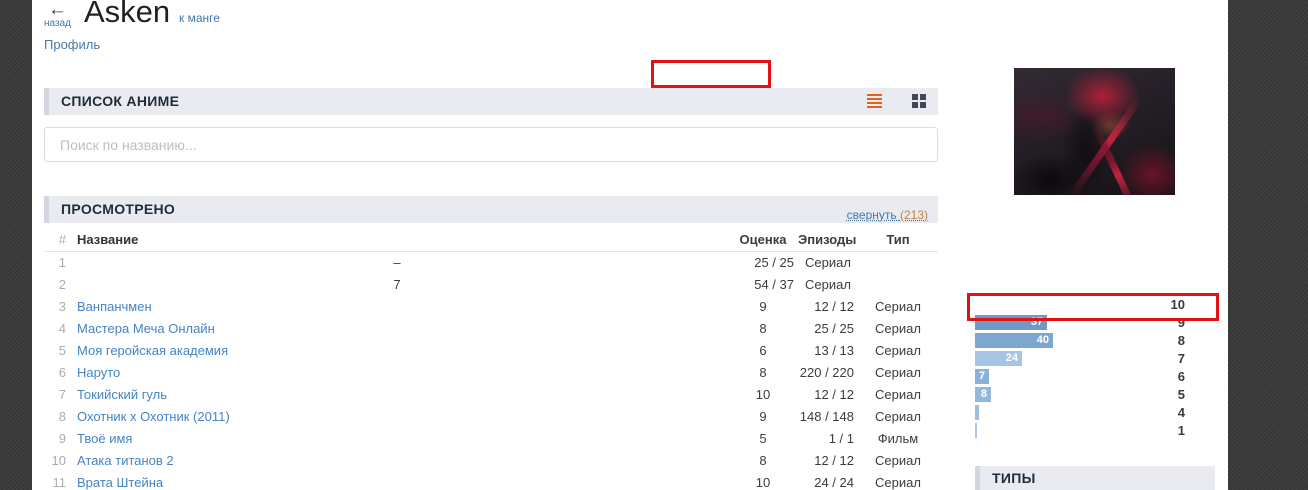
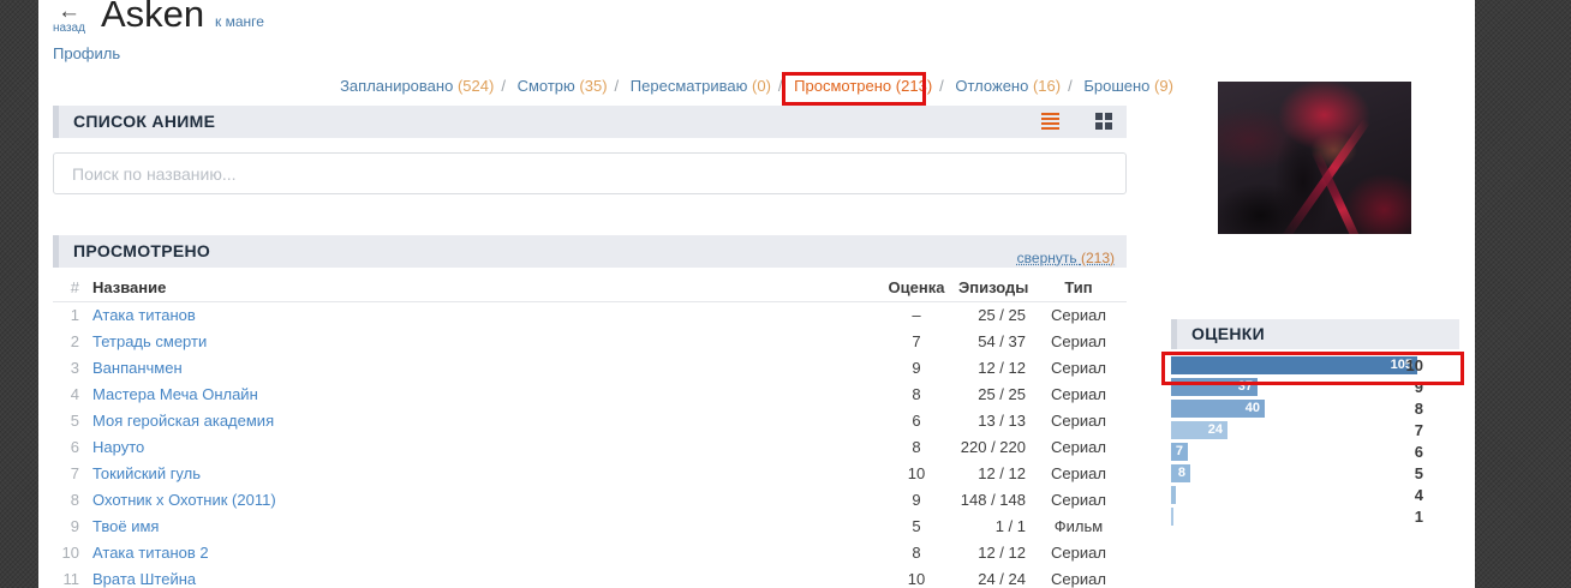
  ←
  назад
  Asken
  к манге
  Профиль
+ Запланировано (524) / Смотрю (35) / Пересматриваю (0) / Просмотрено (213) / Отложено (16) / Брошено (9)
  СПИСОК АНИМЕ
  Поиск по названию...
  ПРОСМОТРЕНО
  свернуть (213)
  #
  Название
  Оценка
  Эпизоды
  Тип
  1
+ Атака титанов
  –
  25 / 25
  Сериал
  2
+ Тетрадь смерти
  7
  54 / 37
  Сериал
  3
  Ванпанчмен
  9
  12 / 12
  Сериал
  4
  Мастера Меча Онлайн
  8
  25 / 25
  Сериал
  5
  Моя геройская академия
  6
  13 / 13
  Сериал
  6
  Наруто
  8
  220 / 220
  Сериал
  7
  Токийский гуль
  10
  12 / 12
  Сериал
  8
  Охотник х Охотник (2011)
  9
  148 / 148
  Сериал
  9
  Твоё имя
  5
  1 / 1
  Фильм
  10
  Атака титанов 2
  8
  12 / 12
  Сериал
  11
  Врата Штейна
  10
  24 / 24
  Сериал
+ ОЦЕНКИ
+ 105
  10
  37
  9
  40
  8
  24
  7
  7
  6
  8
  5
  4
  1
- ТИПЫ
